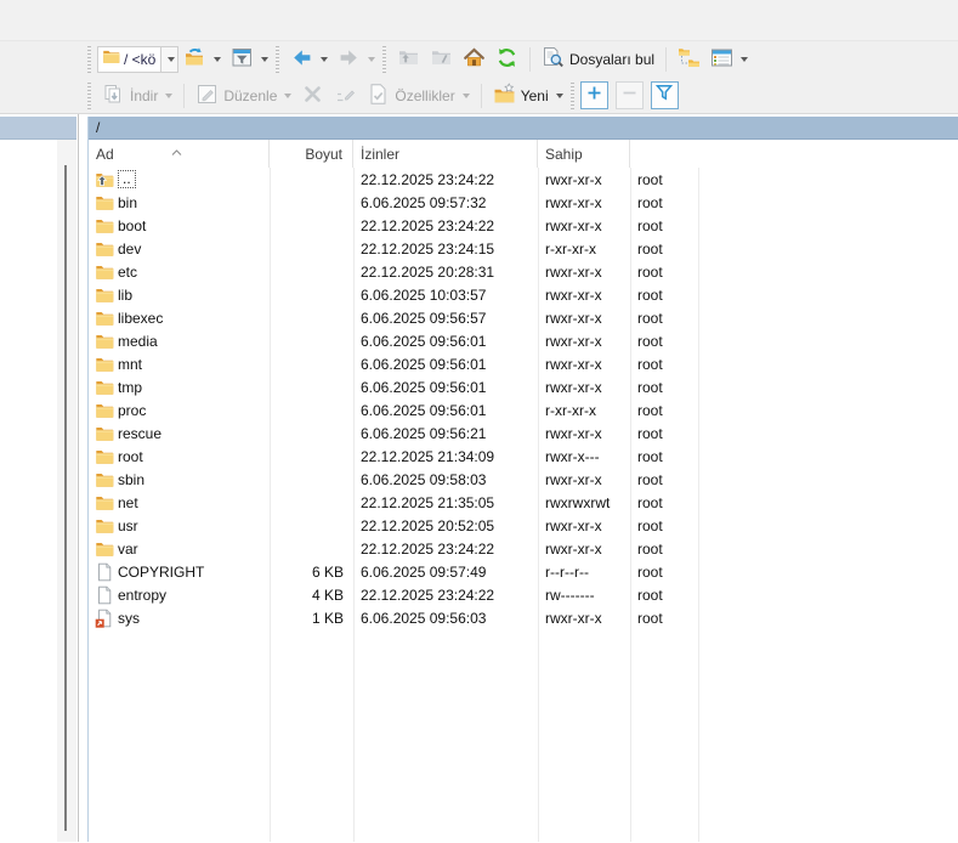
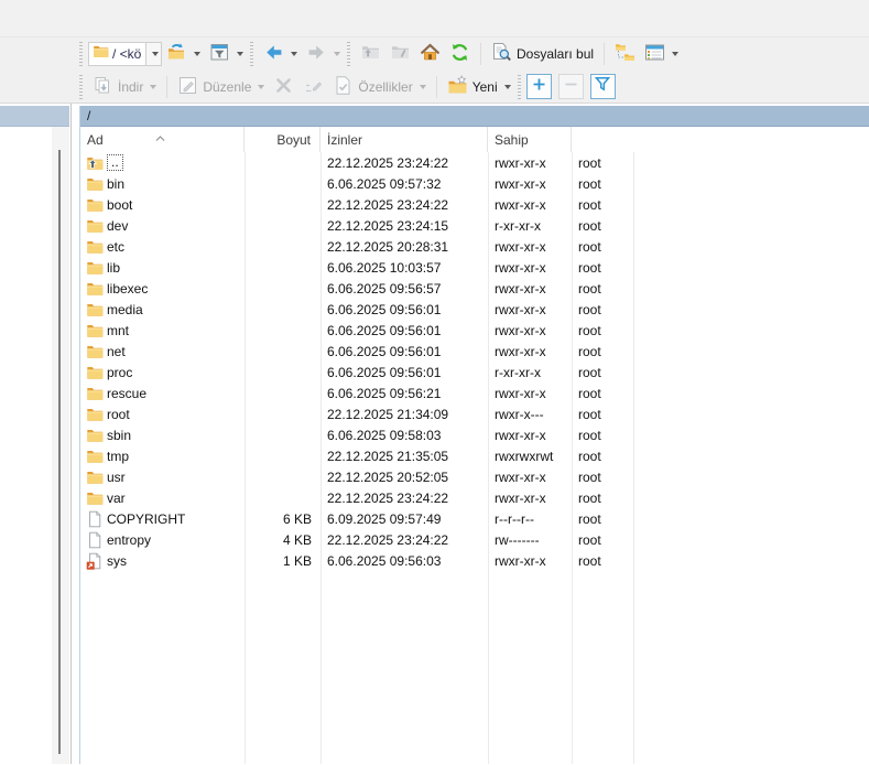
  Dosyaları bul
  İndir
  Düzenle
  Özellikler
  Yeni
  /
  Ad
  Boyut
  İzinler
  Sahip
  ..
  22.12.2025 23:24:22
  rwxr-xr-x
  root
  bin
  6.06.2025 09:57:32
  rwxr-xr-x
  root
  boot
  22.12.2025 23:24:22
  rwxr-xr-x
  root
  dev
  22.12.2025 23:24:15
  r-xr-xr-x
  root
  etc
  22.12.2025 20:28:31
  rwxr-xr-x
  root
  lib
  6.06.2025 10:03:57
  rwxr-xr-x
  root
  libexec
  6.06.2025 09:56:57
  rwxr-xr-x
  root
  media
  6.06.2025 09:56:01
  rwxr-xr-x
  root
  mnt
  6.06.2025 09:56:01
  rwxr-xr-x
  root
- tmp
+ net
  6.06.2025 09:56:01
  rwxr-xr-x
  root
  proc
  6.06.2025 09:56:01
  r-xr-xr-x
  root
  rescue
  6.06.2025 09:56:21
  rwxr-xr-x
  root
  root
  22.12.2025 21:34:09
  rwxr-x---
  root
  sbin
  6.06.2025 09:58:03
  rwxr-xr-x
  root
- net
+ tmp
  22.12.2025 21:35:05
  rwxrwxrwt
  root
  usr
  22.12.2025 20:52:05
  rwxr-xr-x
  root
  var
  22.12.2025 23:24:22
  rwxr-xr-x
  root
  COPYRIGHT
  6 KB
- 6.06.2025 09:57:49
+ 6.09.2025 09:57:49
  r--r--r--
  root
  entropy
  4 KB
  22.12.2025 23:24:22
  rw-------
  root
  sys
  1 KB
  6.06.2025 09:56:03
  rwxr-xr-x
  root
